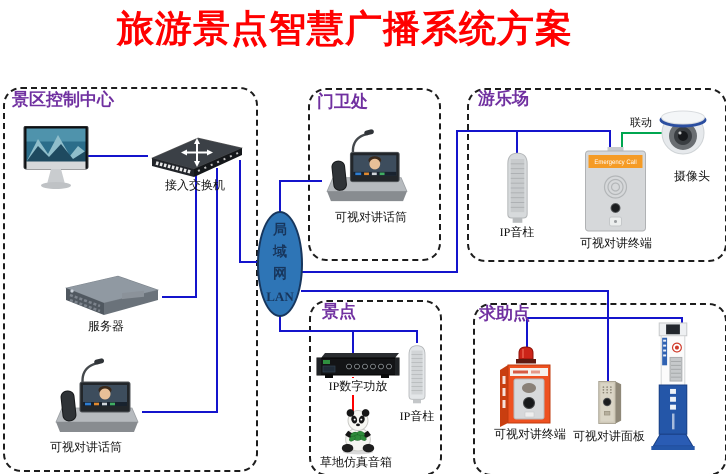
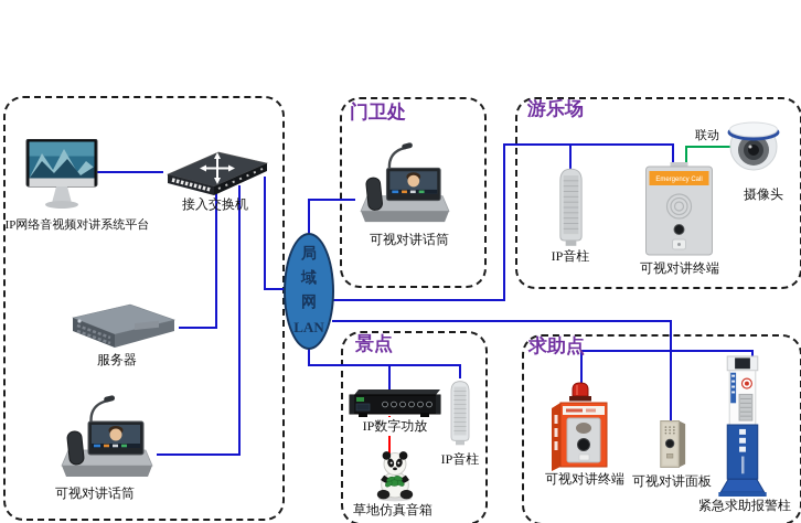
- 旅游景点智慧广播系统方案
  局
  域
  网
  LAN
- 景区控制中心
  门卫处
  游乐场
  景点
  求助点
+ IP网络音视频对讲系统平台
  接入交换机
  服务器
  可视对讲话筒
  可视对讲话筒
  IP音柱
  可视对讲终端
  摄像头
  联动
  IP数字功放
  IP音柱
  草地仿真音箱
  可视对讲终端
  可视对讲面板
+ 紧急求助报警柱
